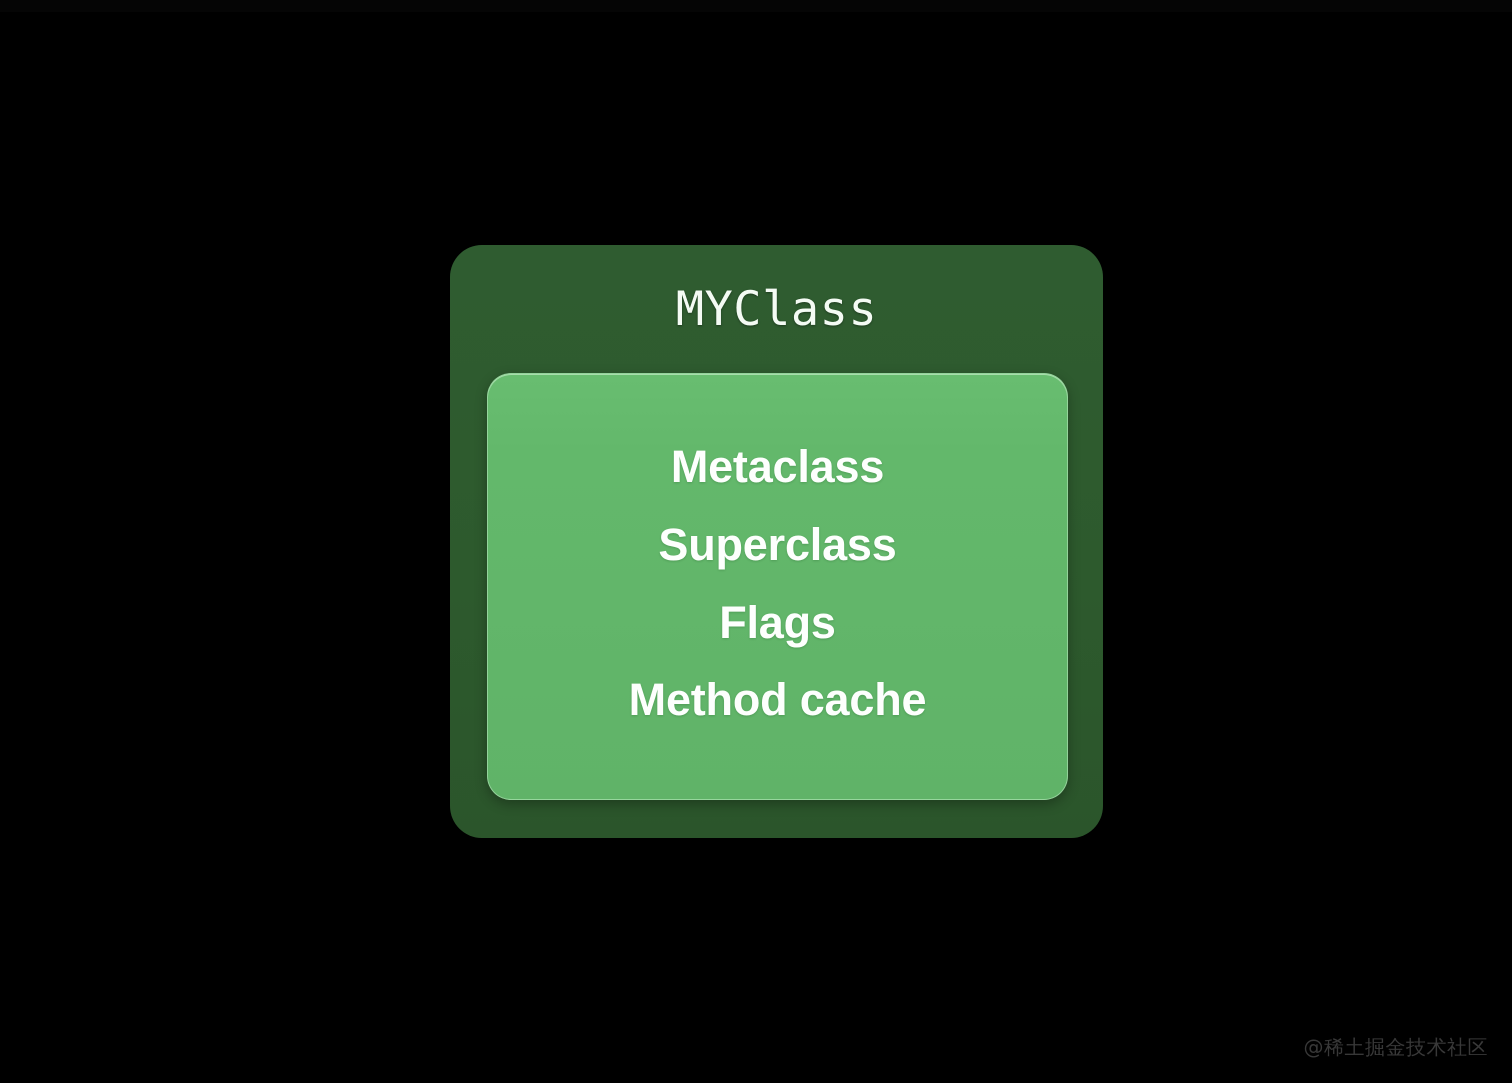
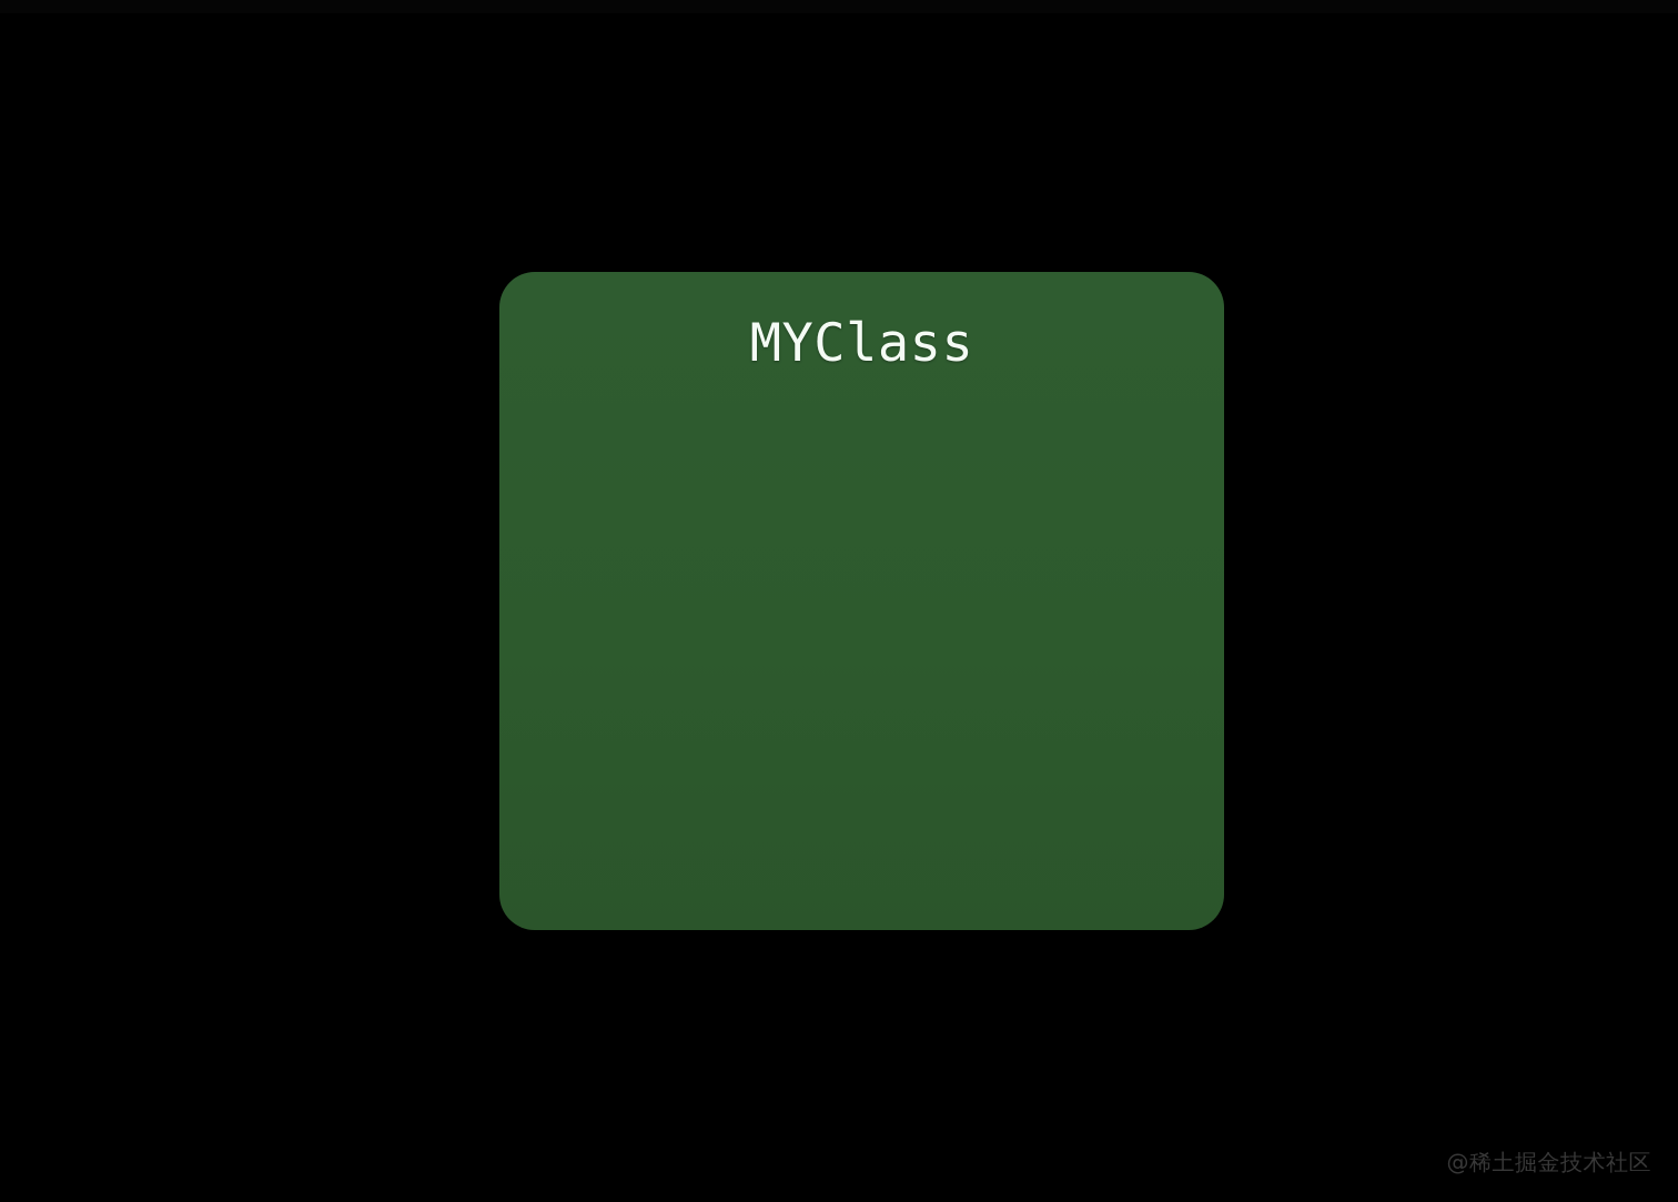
  MYClass
- Metaclass
- Superclass
- Flags
- Method cache
  @稀土掘金技术社区
